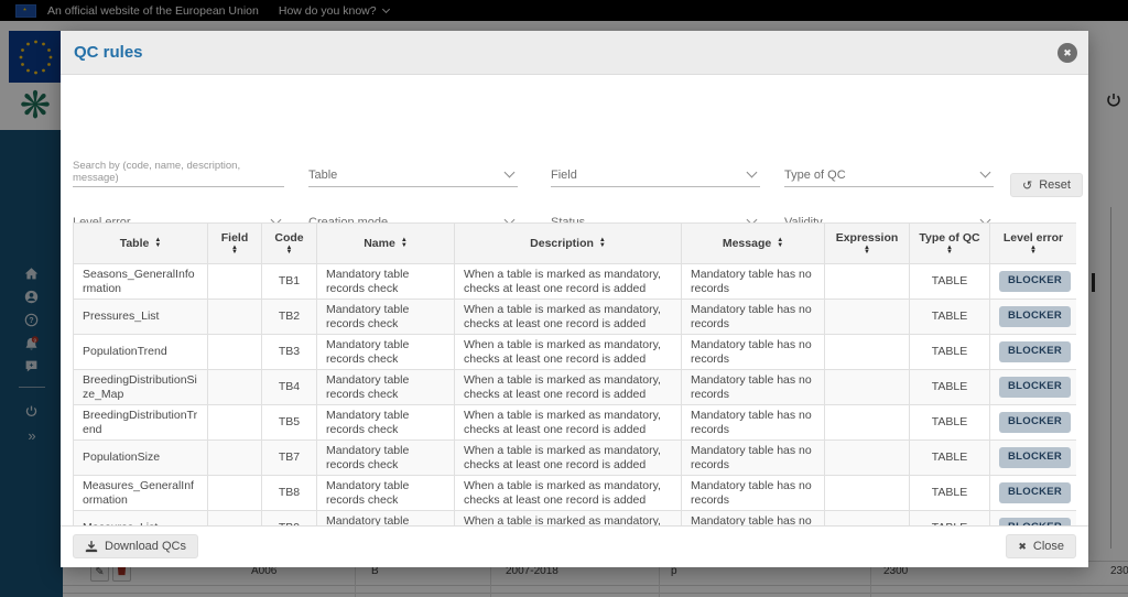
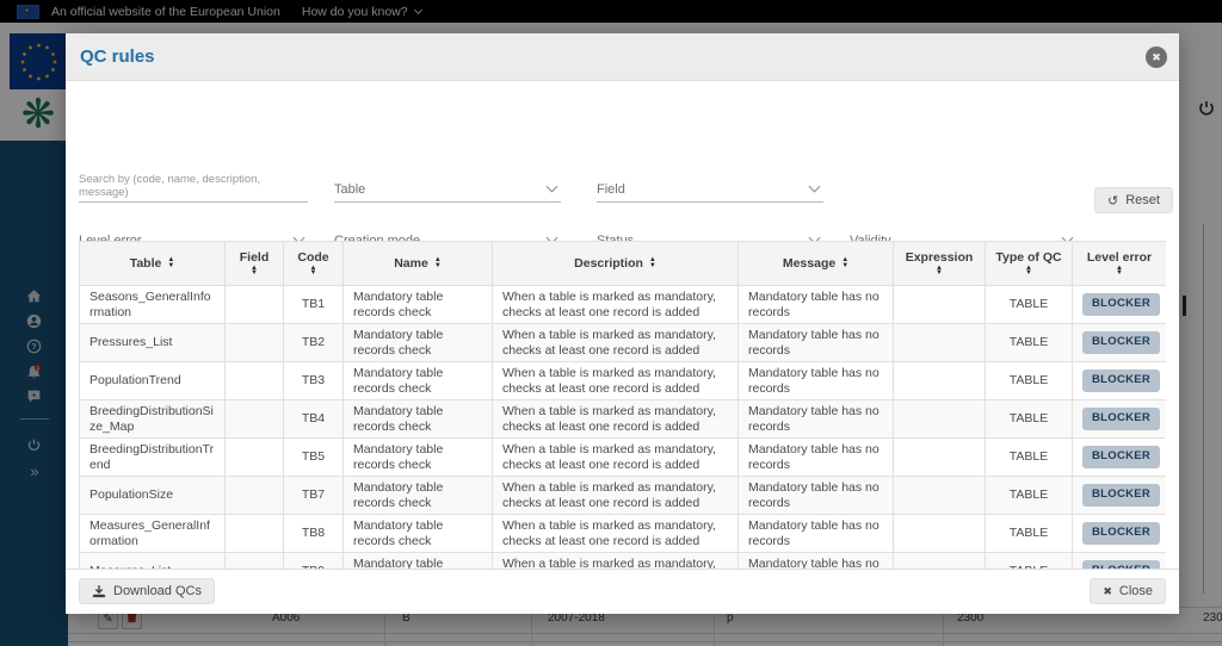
  An official website of the European Union
  How do you know?
  ❋
  »
  ✎
  A006
  B
  2007-2018
  p
  2300
  230
  QC rules
  ✖
  Search by (code, name, description, message)
  Table
  Field
- Type of QC
  ↺
  Reset
  Table	Field	Code	Name	Description	Message	Expression	Type of QC	Level error
  Seasons_GeneralInformation		TB1	Mandatory table records check	When a table is marked as mandatory, checks at least one record is added	Mandatory table has no records		TABLE	BLOCKER
  Pressures_List		TB2	Mandatory table records check	When a table is marked as mandatory, checks at least one record is added	Mandatory table has no records		TABLE	BLOCKER
  PopulationTrend		TB3	Mandatory table records check	When a table is marked as mandatory, checks at least one record is added	Mandatory table has no records		TABLE	BLOCKER
  BreedingDistributionSize_Map		TB4	Mandatory table records check	When a table is marked as mandatory, checks at least one record is added	Mandatory table has no records		TABLE	BLOCKER
  BreedingDistributionTrend		TB5	Mandatory table records check	When a table is marked as mandatory, checks at least one record is added	Mandatory table has no records		TABLE	BLOCKER
  PopulationSize		TB7	Mandatory table records check	When a table is marked as mandatory, checks at least one record is added	Mandatory table has no records		TABLE	BLOCKER
  Measures_GeneralInformation		TB8	Mandatory table records check	When a table is marked as mandatory, checks at least one record is added	Mandatory table has no records		TABLE	BLOCKER
  Download QCs
  ✖
  Close
